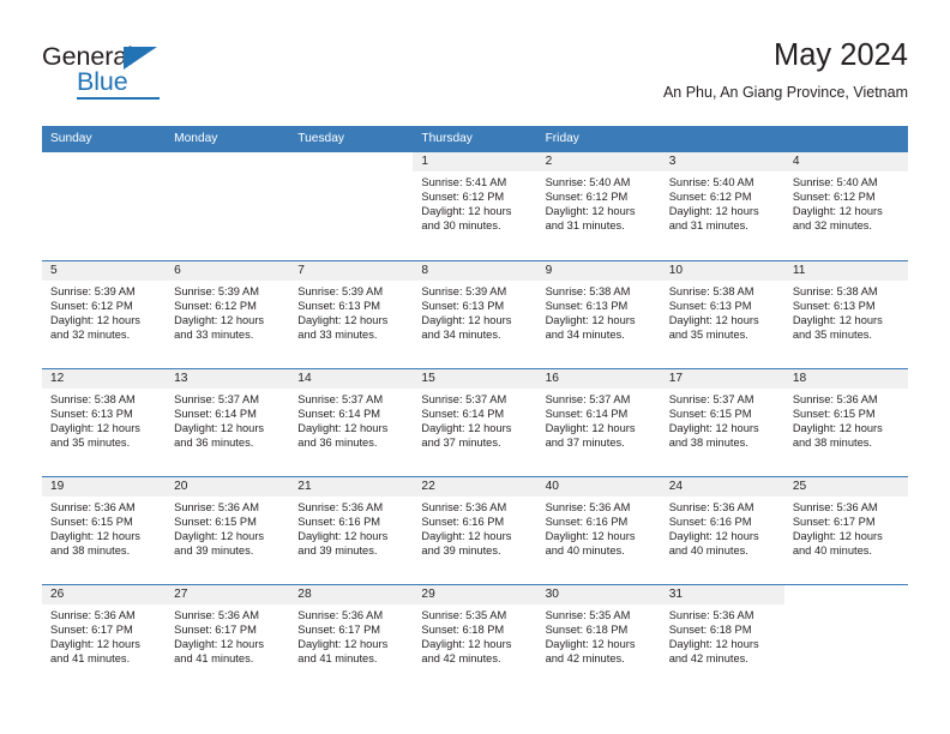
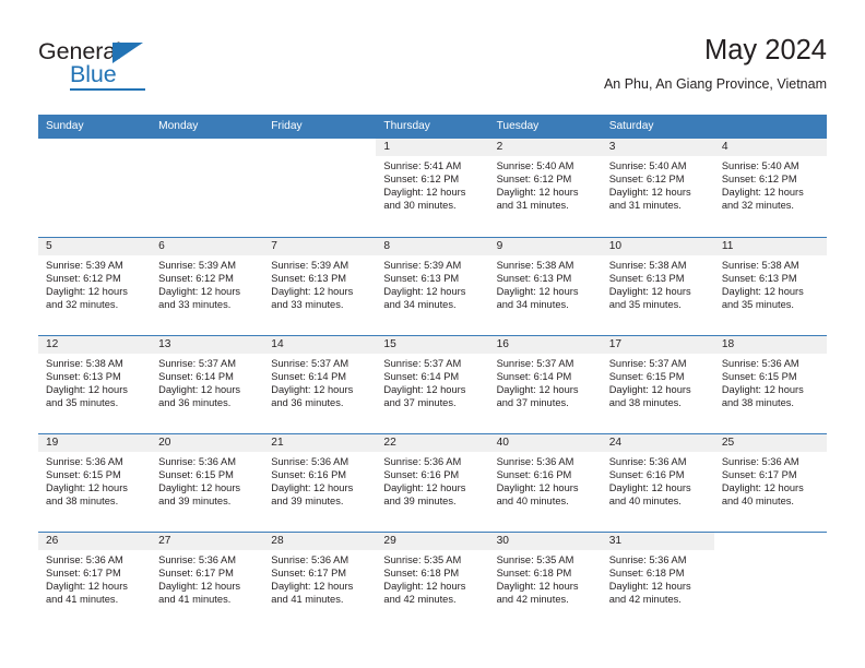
  General
  Blue
  May 2024
  An Phu, An Giang Province, Vietnam
  Sunday
  Monday
- Tuesday
+ Friday
  Thursday
- Friday
+ Tuesday
+ Saturday
  1
  Sunrise: 5:41 AM
  Sunset: 6:12 PM
  Daylight: 12 hours
  and 30 minutes.
  2
  Sunrise: 5:40 AM
  Sunset: 6:12 PM
  Daylight: 12 hours
  and 31 minutes.
  3
  Sunrise: 5:40 AM
  Sunset: 6:12 PM
  Daylight: 12 hours
  and 31 minutes.
  4
  Sunrise: 5:40 AM
  Sunset: 6:12 PM
  Daylight: 12 hours
  and 32 minutes.
  5
  Sunrise: 5:39 AM
  Sunset: 6:12 PM
  Daylight: 12 hours
  and 32 minutes.
  6
  Sunrise: 5:39 AM
  Sunset: 6:12 PM
  Daylight: 12 hours
  and 33 minutes.
  7
  Sunrise: 5:39 AM
  Sunset: 6:13 PM
  Daylight: 12 hours
  and 33 minutes.
  8
  Sunrise: 5:39 AM
  Sunset: 6:13 PM
  Daylight: 12 hours
  and 34 minutes.
  9
  Sunrise: 5:38 AM
  Sunset: 6:13 PM
  Daylight: 12 hours
  and 34 minutes.
  10
  Sunrise: 5:38 AM
  Sunset: 6:13 PM
  Daylight: 12 hours
  and 35 minutes.
  11
  Sunrise: 5:38 AM
  Sunset: 6:13 PM
  Daylight: 12 hours
  and 35 minutes.
  12
  Sunrise: 5:38 AM
  Sunset: 6:13 PM
  Daylight: 12 hours
  and 35 minutes.
  13
  Sunrise: 5:37 AM
  Sunset: 6:14 PM
  Daylight: 12 hours
  and 36 minutes.
  14
  Sunrise: 5:37 AM
  Sunset: 6:14 PM
  Daylight: 12 hours
  and 36 minutes.
  15
  Sunrise: 5:37 AM
  Sunset: 6:14 PM
  Daylight: 12 hours
  and 37 minutes.
  16
  Sunrise: 5:37 AM
  Sunset: 6:14 PM
  Daylight: 12 hours
  and 37 minutes.
  17
  Sunrise: 5:37 AM
  Sunset: 6:15 PM
  Daylight: 12 hours
  and 38 minutes.
  18
  Sunrise: 5:36 AM
  Sunset: 6:15 PM
  Daylight: 12 hours
  and 38 minutes.
  19
  Sunrise: 5:36 AM
  Sunset: 6:15 PM
  Daylight: 12 hours
  and 38 minutes.
  20
  Sunrise: 5:36 AM
  Sunset: 6:15 PM
  Daylight: 12 hours
  and 39 minutes.
  21
  Sunrise: 5:36 AM
  Sunset: 6:16 PM
  Daylight: 12 hours
  and 39 minutes.
  22
  Sunrise: 5:36 AM
  Sunset: 6:16 PM
  Daylight: 12 hours
  and 39 minutes.
  40
  Sunrise: 5:36 AM
  Sunset: 6:16 PM
  Daylight: 12 hours
  and 40 minutes.
  24
  Sunrise: 5:36 AM
  Sunset: 6:16 PM
  Daylight: 12 hours
  and 40 minutes.
  25
  Sunrise: 5:36 AM
  Sunset: 6:17 PM
  Daylight: 12 hours
  and 40 minutes.
  26
  Sunrise: 5:36 AM
  Sunset: 6:17 PM
  Daylight: 12 hours
  and 41 minutes.
  27
  Sunrise: 5:36 AM
  Sunset: 6:17 PM
  Daylight: 12 hours
  and 41 minutes.
  28
  Sunrise: 5:36 AM
  Sunset: 6:17 PM
  Daylight: 12 hours
  and 41 minutes.
  29
  Sunrise: 5:35 AM
  Sunset: 6:18 PM
  Daylight: 12 hours
  and 42 minutes.
  30
  Sunrise: 5:35 AM
  Sunset: 6:18 PM
  Daylight: 12 hours
  and 42 minutes.
  31
  Sunrise: 5:36 AM
  Sunset: 6:18 PM
  Daylight: 12 hours
  and 42 minutes.
